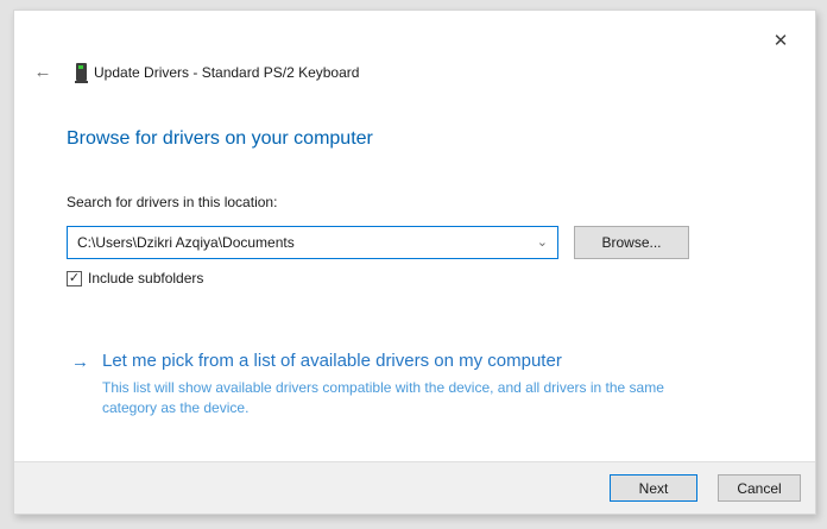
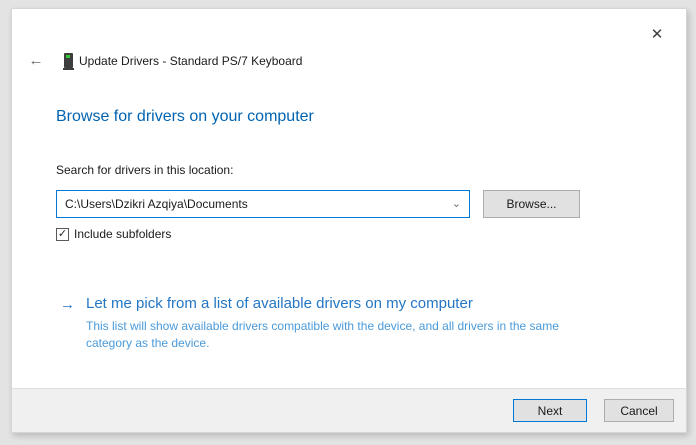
  ✕
  ←
- Update Drivers - Standard PS/2 Keyboard
+ Update Drivers - Standard PS/7 Keyboard
  Browse for drivers on your computer
  Search for drivers in this location:
  C:\Users\Dzikri Azqiya\Documents
  ⌄
  Browse...
  ✓
  Include subfolders
  →
  Let me pick from a list of available drivers on my computer
  This list will show available drivers compatible with the device, and all drivers in the same
  category as the device.
  Next
  Cancel
